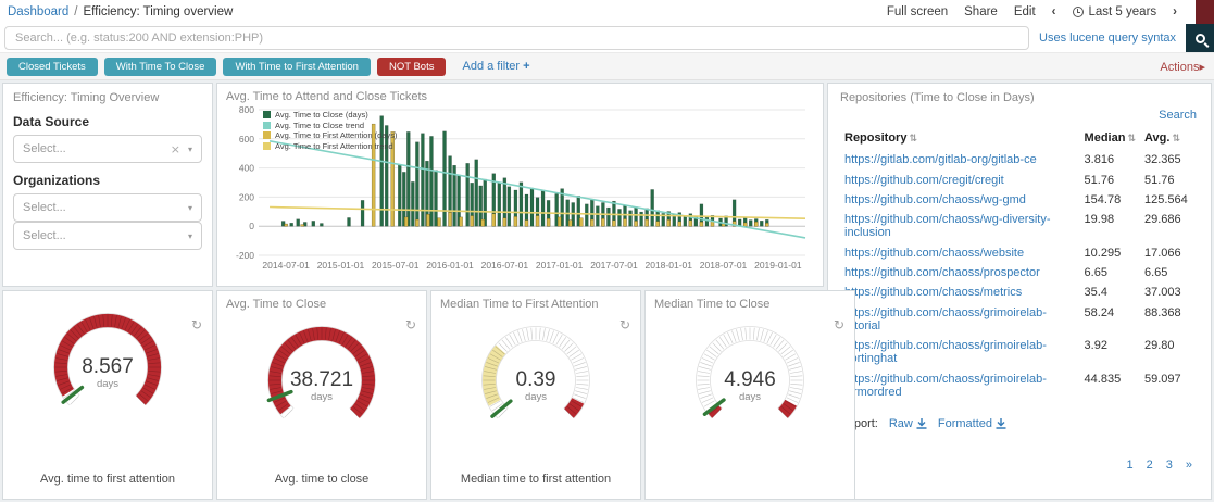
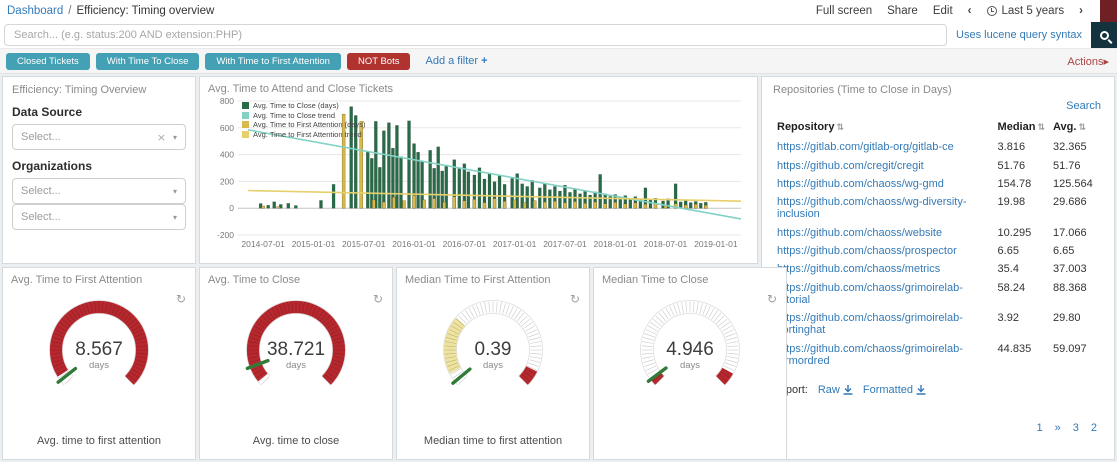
  Dashboard
  /
  Efficiency: Timing overview
  Full screen
  Share
  Edit
  ‹
  Last 5 years
  ›
  Search... (e.g. status:200 AND extension:PHP)
  Uses lucene query syntax
  Closed Tickets
  With Time To Close
  With Time to First Attention
  NOT Bots
  Add a filter +
  Actions▸
  Efficiency: Timing Overview
  Data Source
  Select...
  ×
  ▾
  Organizations
  Select...
  ▾
  Select...
  ▾
  Avg. Time to Attend and Close Tickets
  Avg. Time to Close (days)
  Avg. Time to Close trend
  Avg. Time to First Attention (days)
  Avg. Time to First Attention trend
  -200
  0
  200
  400
  600
  800
  2014-07-01
  2015-01-01
  2015-07-01
  2016-01-01
  2016-07-01
  2017-01-01
  2017-07-01
  2018-01-01
  2018-07-01
  2019-01-01
+ Avg. Time to First Attention
  ↻
  8.567
  days
  Avg. time to first attention
  Avg. Time to Close
  ↻
  38.721
  days
  Avg. time to close
  Median Time to First Attention
  ↻
  0.39
  days
  Median time to first attention
  Median Time to Close
  ↻
  4.946
  days
  Repositories (Time to Close in Days)
  Search
  Repository ⇅	Median ⇅	Avg. ⇅
  https://gitlab.com/gitlab-org/gitlab-ce	3.816	32.365
  https://github.com/cregit/cregit	51.76	51.76
  https://github.com/chaoss/wg-gmd	154.78	125.564
  https://github.com/chaoss/wg-diversity-inclusion	19.98	29.686
  https://github.com/chaoss/website	10.295	17.066
  https://github.com/chaoss/prospector	6.65	6.65
  tps://github.com/chaoss/metrics	35.4	37.003
  tps://github.com/chaoss/grimoirelab-torial	58.24	88.368
  tps://github.com/chaoss/grimoirelab-rtinghat	3.92	29.80
  tps://github.com/chaoss/grimoirelab-mordred	44.835	59.097
  port:
  Raw
  Formatted
  1
- 2
+ »
  3
- »
+ 2
